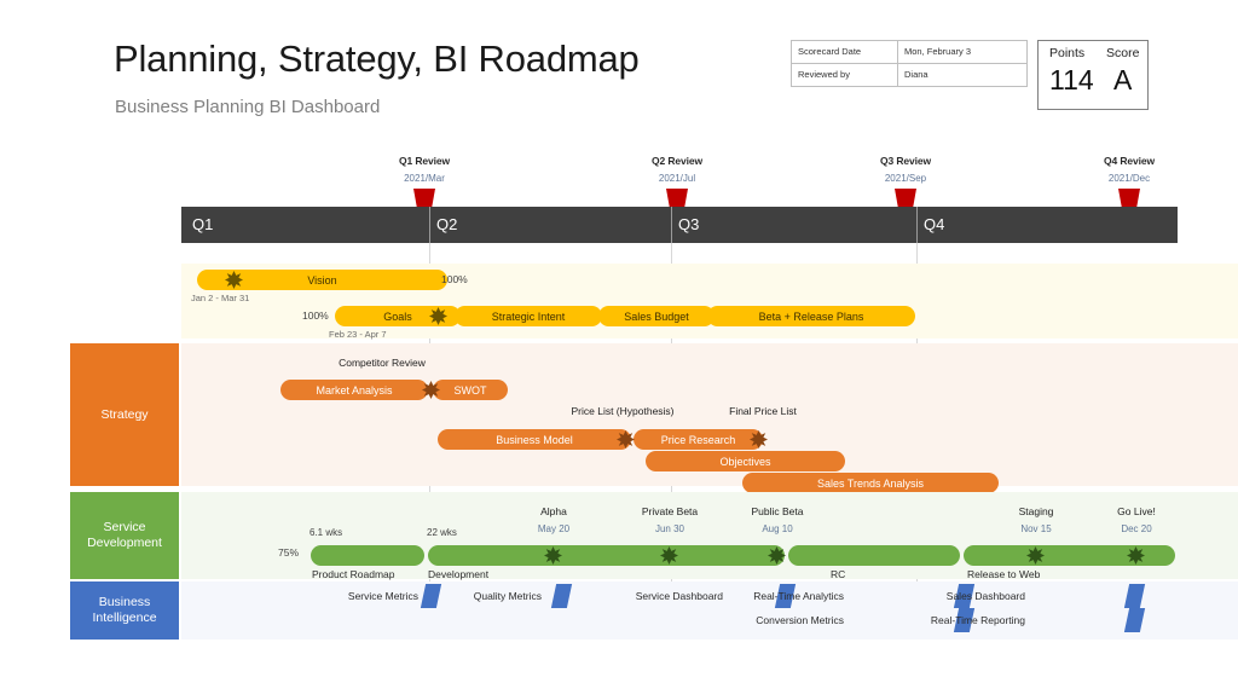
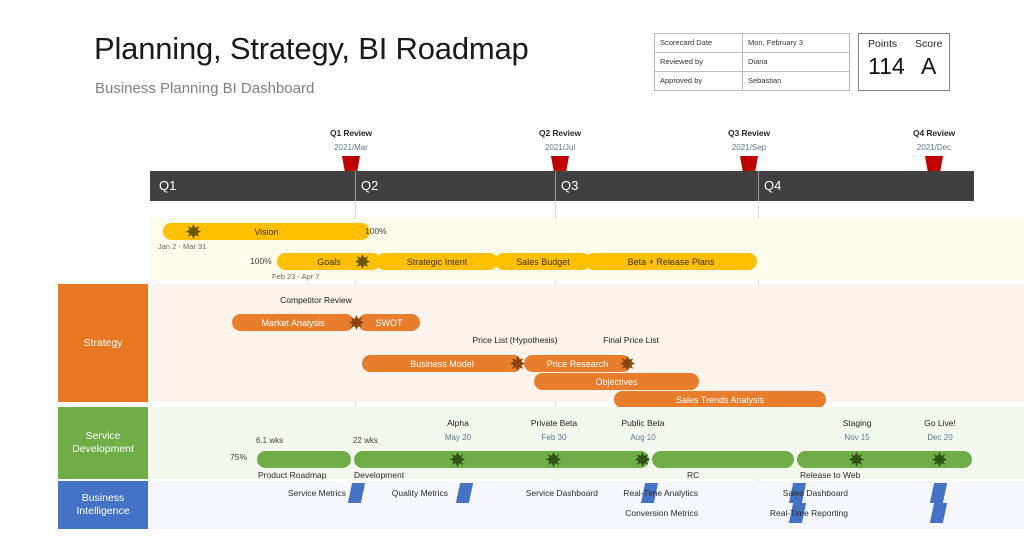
  Planning, Strategy, BI Roadmap
  Business Planning BI Dashboard
  Scorecard Date	Mon, February 3
  Reviewed by	Diana
+ Approved by	Sebastian
  Points
  Score
  114
  A
  Q1 Review
  2021/Mar
  Q2 Review
  2021/Jul
  Q3 Review
  2021/Sep
  Q4 Review
  2021/Dec
  Q1
  Q2
  Q3
  Q4
  Vision
  100%
  Jan 2 - Mar 31
  Goals
  100%
  Feb 23 - Apr 7
  Strategic Intent
  Sales Budget
  Beta + Release Plans
  Strategy
  Competitor Review
  Market Analysis
  SWOT
  Price List (Hypothesis)
  Final Price List
  Business Model
  Price Research
  Objectives
  Sales Trends Analysis
  Service
  Development
  6.1 wks
  22 wks
  75%
  Product Roadmap
  Development
  RC
  Release to Web
  Alpha
  May 20
  Private Beta
- Jun 30
+ Feb 30
  Public Beta
  Aug 10
  Staging
  Nov 15
  Go Live!
  Dec 20
  Business
  Intelligence
  Service Metrics
  Quality Metrics
  Service Dashboard
  Real-Time Analytics
  Sales Dashboard
  Conversion Metrics
  Real-Time Reporting
